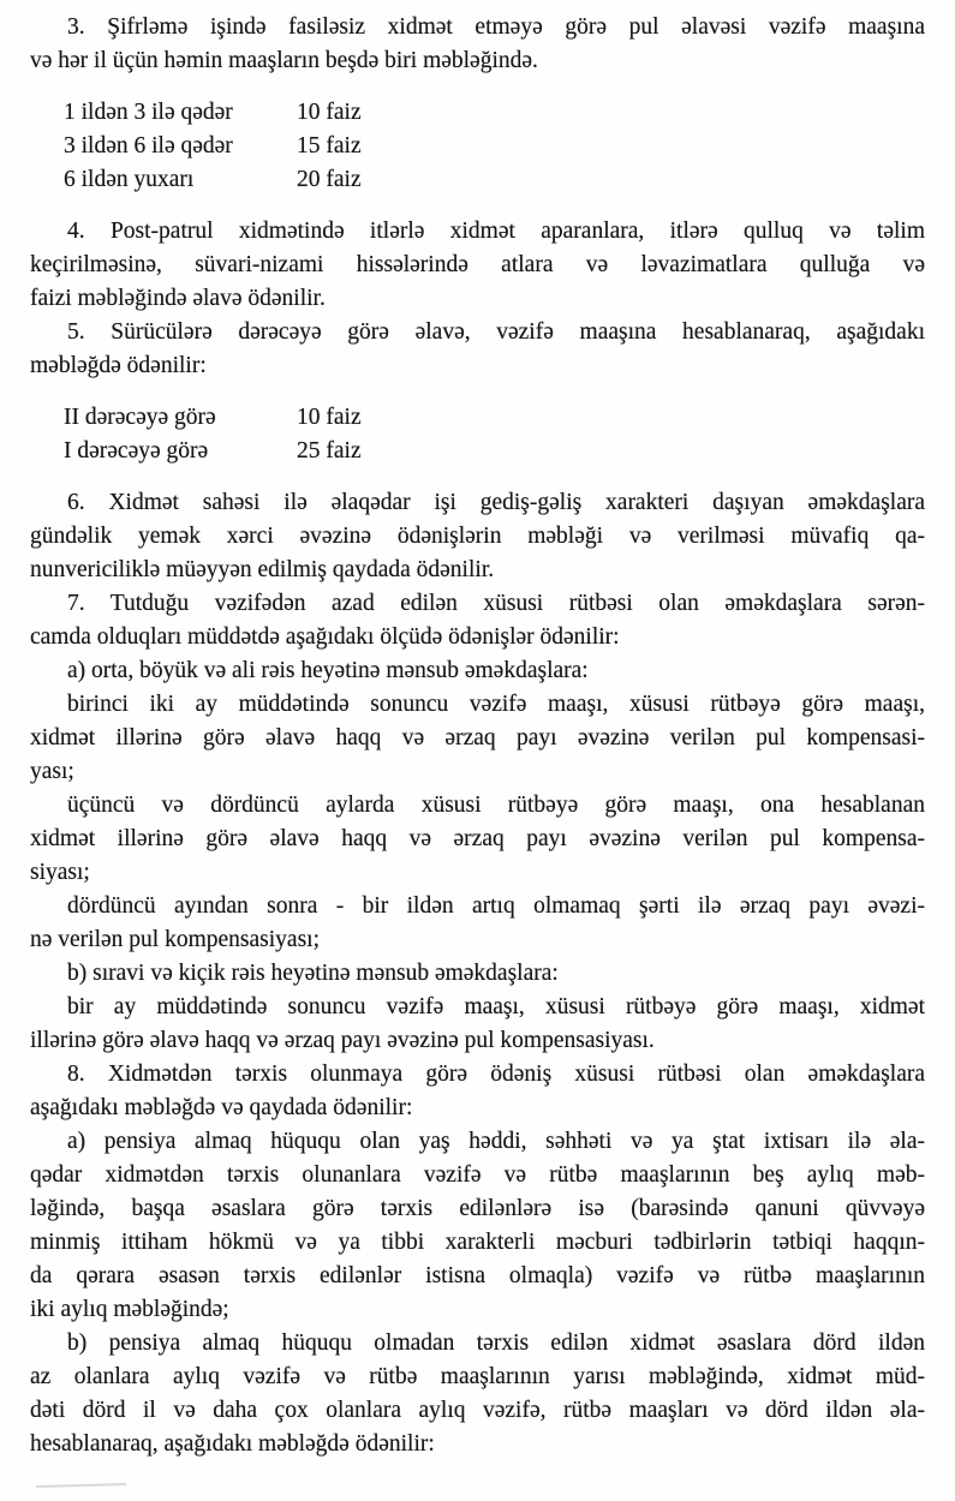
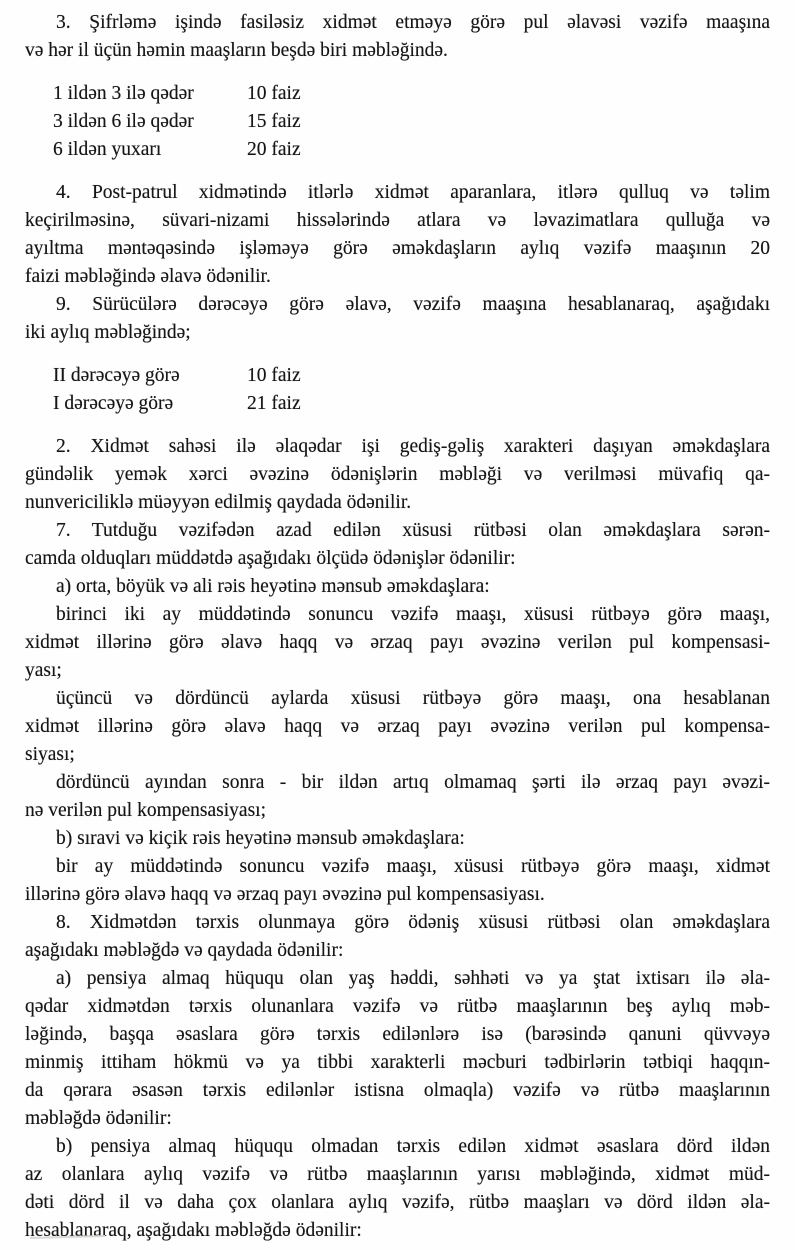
  3. Şifrləmə işində fasiləsiz xidmət etməyə görə pul əlavəsi vəzifə maaşına
  və hər il üçün həmin maaşların beşdə biri məbləğində.
  1 ildən 3 ilə qədər
  10 faiz
  3 ildən 6 ilə qədər
  15 faiz
  6 ildən yuxarı
  20 faiz
  4. Post-patrul xidmətində itlərlə xidmət aparanlara, itlərə qulluq və təlim
  keçirilməsinə, süvari-nizami hissələrində atlara və ləvazimatlara qulluğa və
+ ayıltma məntəqəsində işləməyə görə əməkdaşların aylıq vəzifə maaşının 20
  faizi məbləğində əlavə ödənilir.
- 5. Sürücülərə dərəcəyə görə əlavə, vəzifə maaşına hesablanaraq, aşağıdakı
+ 9. Sürücülərə dərəcəyə görə əlavə, vəzifə maaşına hesablanaraq, aşağıdakı
- məbləğdə ödənilir:
+ iki aylıq məbləğində;
  II dərəcəyə görə
  10 faiz
  I dərəcəyə görə
- 25 faiz
+ 21 faiz
- 6. Xidmət sahəsi ilə əlaqədar işi gediş-gəliş xarakteri daşıyan əməkdaşlara
+ 2. Xidmət sahəsi ilə əlaqədar işi gediş-gəliş xarakteri daşıyan əməkdaşlara
  gündəlik yemək xərci əvəzinə ödənişlərin məbləği və verilməsi müvafiq qa-
  nunvericiliklə müəyyən edilmiş qaydada ödənilir.
  7. Tutduğu vəzifədən azad edilən xüsusi rütbəsi olan əməkdaşlara sərən-
  camda olduqları müddətdə aşağıdakı ölçüdə ödənişlər ödənilir:
  a) orta, böyük və ali rəis heyətinə mənsub əməkdaşlara:
  birinci iki ay müddətində sonuncu vəzifə maaşı, xüsusi rütbəyə görə maaşı,
  xidmət illərinə görə əlavə haqq və ərzaq payı əvəzinə verilən pul kompensasi-
  yası;
  üçüncü və dördüncü aylarda xüsusi rütbəyə görə maaşı, ona hesablanan
  xidmət illərinə görə əlavə haqq və ərzaq payı əvəzinə verilən pul kompensa-
  siyası;
  dördüncü ayından sonra - bir ildən artıq olmamaq şərti ilə ərzaq payı əvəzi-
  nə verilən pul kompensasiyası;
  b) sıravi və kiçik rəis heyətinə mənsub əməkdaşlara:
  bir ay müddətində sonuncu vəzifə maaşı, xüsusi rütbəyə görə maaşı, xidmət
  illərinə görə əlavə haqq və ərzaq payı əvəzinə pul kompensasiyası.
  8. Xidmətdən tərxis olunmaya görə ödəniş xüsusi rütbəsi olan əməkdaşlara
  aşağıdakı məbləğdə və qaydada ödənilir:
  a) pensiya almaq hüququ olan yaş həddi, səhhəti və ya ştat ixtisarı ilə əla-
  qədar xidmətdən tərxis olunanlara vəzifə və rütbə maaşlarının beş aylıq məb-
  ləğində, başqa əsaslara görə tərxis edilənlərə isə (barəsində qanuni qüvvəyə
  minmiş ittiham hökmü və ya tibbi xarakterli məcburi tədbirlərin tətbiqi haqqın-
  da qərara əsasən tərxis edilənlər istisna olmaqla) vəzifə və rütbə maaşlarının
- iki aylıq məbləğində;
+ məbləğdə ödənilir:
  b) pensiya almaq hüququ olmadan tərxis edilən xidmət əsaslara dörd ildən
  az olanlara aylıq vəzifə və rütbə maaşlarının yarısı məbləğində, xidmət müd-
  dəti dörd il və daha çox olanlara aylıq vəzifə, rütbə maaşları və dörd ildən əla-
  hesablanaraq, aşağıdakı məbləğdə ödənilir:
